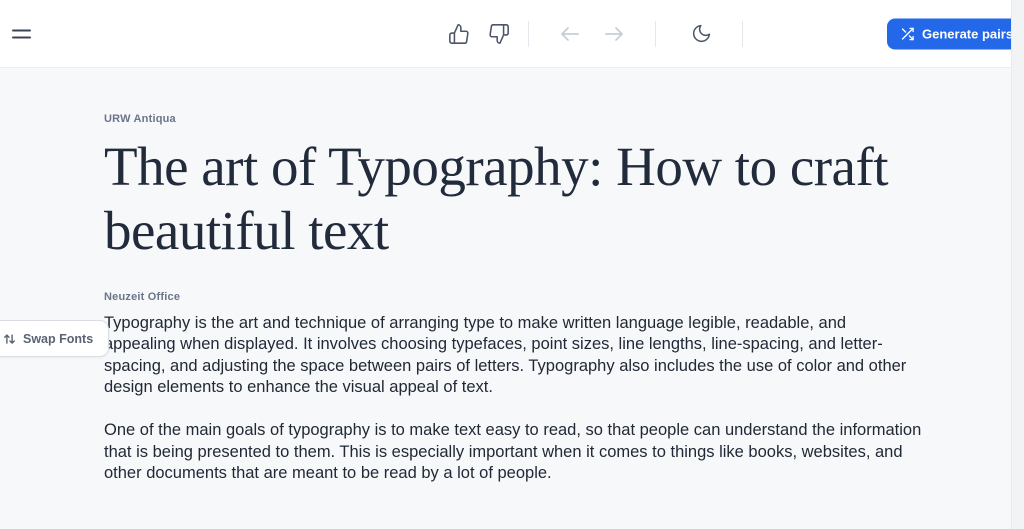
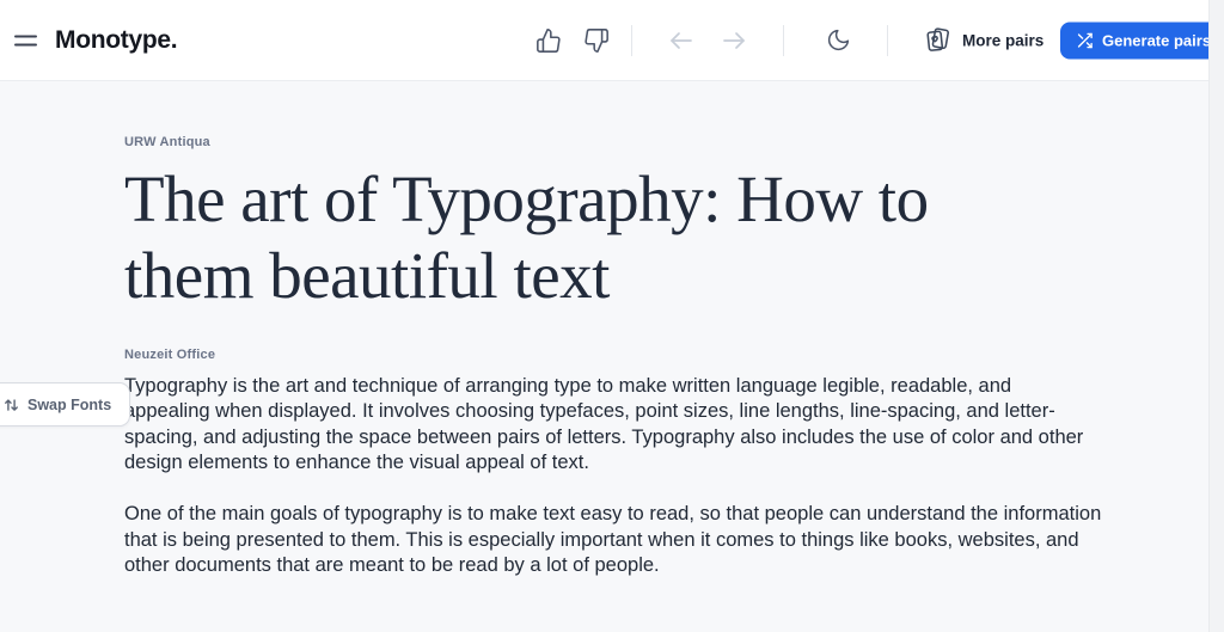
+ Monotype.
+ More pairs
  Generate pairs
  URW Antiqua
- The art of Typography: How to craft beautiful text
+ The art of Typography: How to them beautiful text
  Neuzeit Office
  Typography is the art and technique of arranging type to make written language legible, readable, and ppealing when displayed. It involves choosing typefaces, point sizes, line lengths, line-spacing, and letter-spacing, and adjusting the space between pairs of letters. Typography also includes the use of color and other design elements to enhance the visual appeal of text.
  One of the main goals of typography is to make text easy to read, so that people can understand the information that is being presented to them. This is especially important when it comes to things like books, websites, and other documents that are meant to be read by a lot of people.
  Swap Fonts
